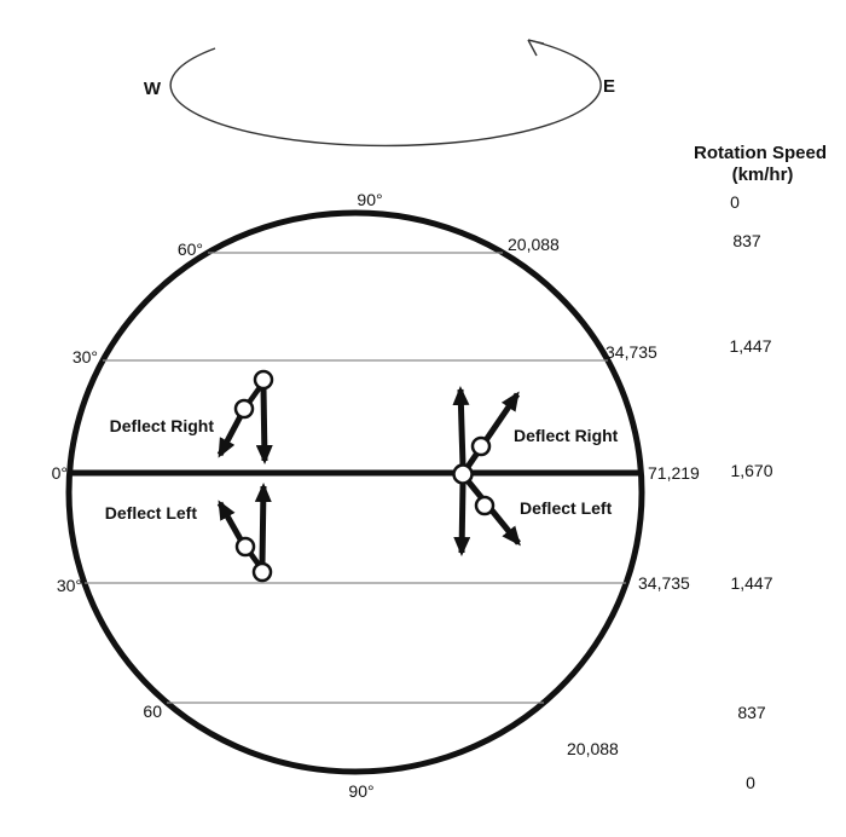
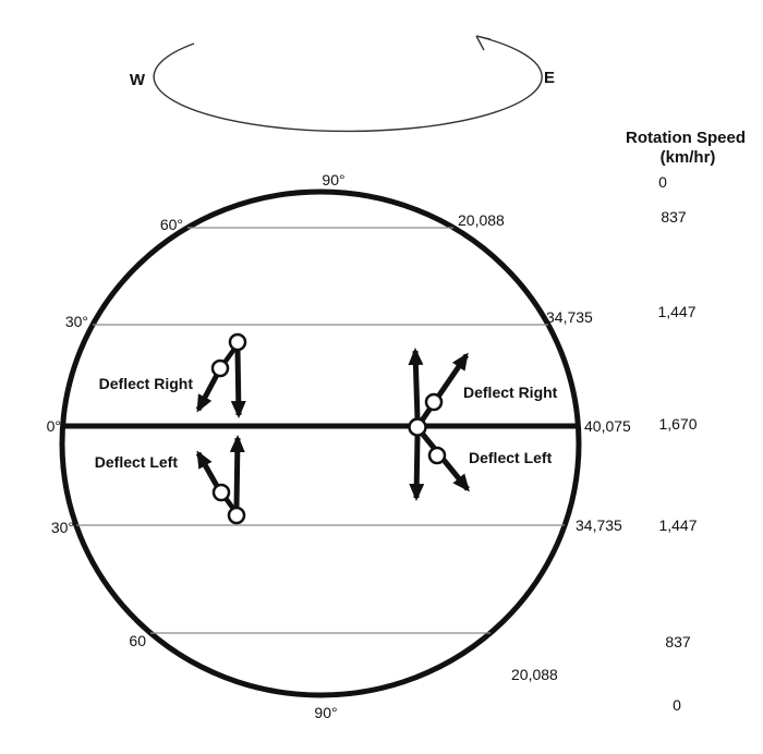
  W
  E
  Rotation Speed
  (km/hr)
  Deflect Right
  Deflect Left
  Deflect Right
  Deflect Left
  90°
  60°
  30°
  0°
  30°
  60
  90°
  20,088
  34,735
- 71,219
+ 40,075
  34,735
  20,088
  0
  837
  1,447
  1,670
  1,447
  837
  0
